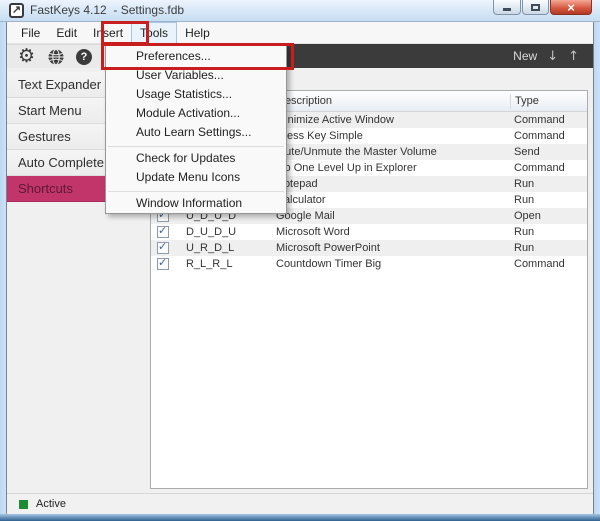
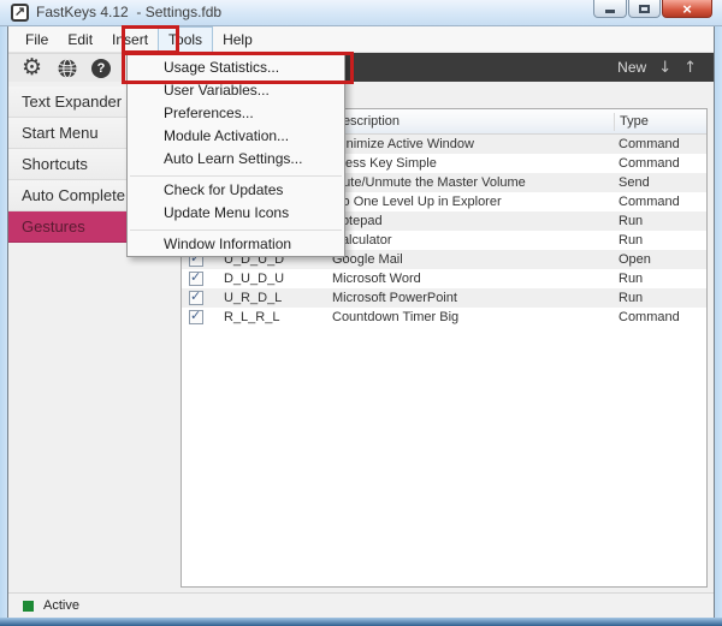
  ↗
  FastKeys 4.12 - Settings.fdb
  ×
  File
  Edit
  Insert
  Tools
  Help
  ⚙
  ?
  New
  ↓
  ↑
  Text Expander
  Start Menu
- Gestures
+ Shortcuts
  Auto Complete
- Shortcuts
+ Gestures
  escription
  Type
  nimize Active Window
  Command
  ess Key Simple
  Command
  ute/Unmute the Master Volume
  Send
  o One Level Up in Explorer
  Command
  otepad
  Run
  alculator
  Run
  U_D_U_D
  Google Mail
  Open
  D_U_D_U
  Microsoft Word
  Run
  U_R_D_L
  Microsoft PowerPoint
  Run
  R_L_R_L
  Countdown Timer Big
  Command
  Active
- Preferences...
+ Usage Statistics...
  User Variables...
- Usage Statistics...
+ Preferences...
  Module Activation...
  Auto Learn Settings...
  Check for Updates
  Update Menu Icons
  Window Information
